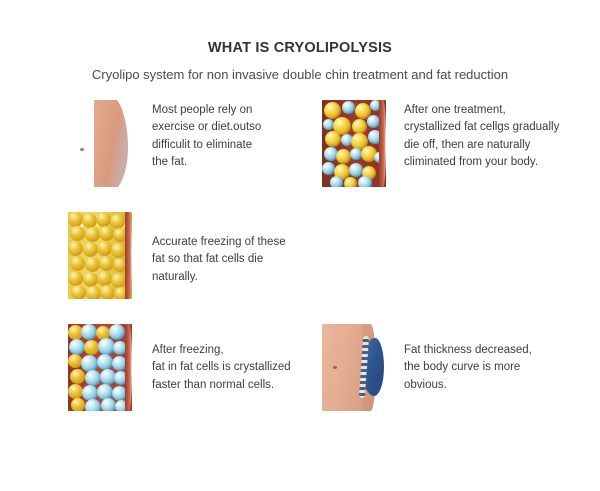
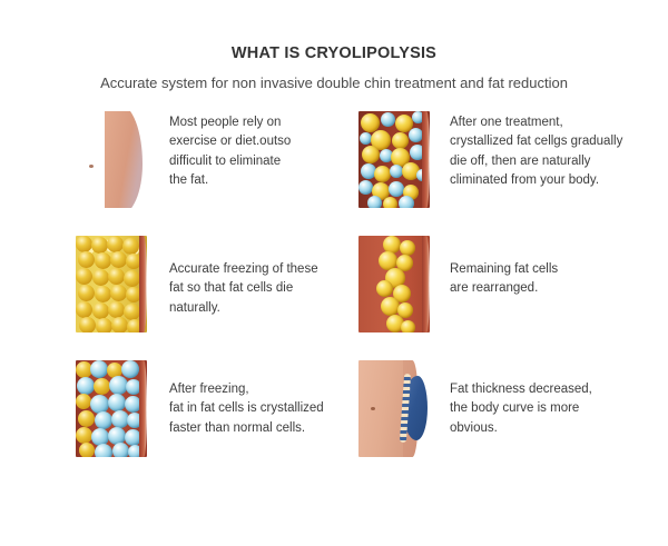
  WHAT IS CRYOLIPOLYSIS
- Cryolipo system for non invasive double chin treatment and fat reduction
+ Accurate system for non invasive double chin treatment and fat reduction
  Most people rely on
  exercise or diet.outso
  difficulit to eliminate
  the fat.
  After one treatment,
  crystallized fat cellgs gradually
  die off, then are naturally
  climinated from your body.
  Accurate freezing of these
  fat so that fat cells die
  naturally.
+ Remaining fat cells
+ are rearranged.
  After freezing,
  fat in fat cells is crystallized
  faster than normal cells.
  Fat thickness decreased,
  the body curve is more
  obvious.
